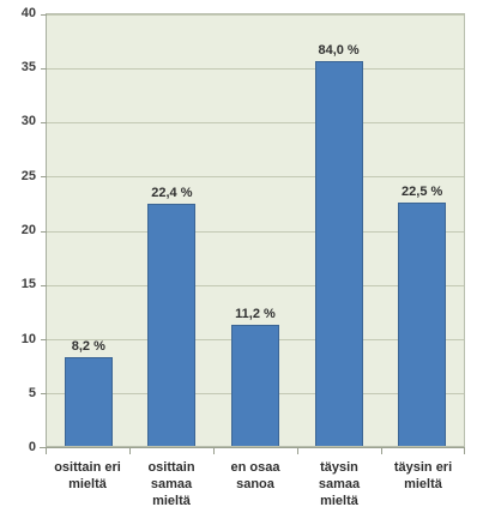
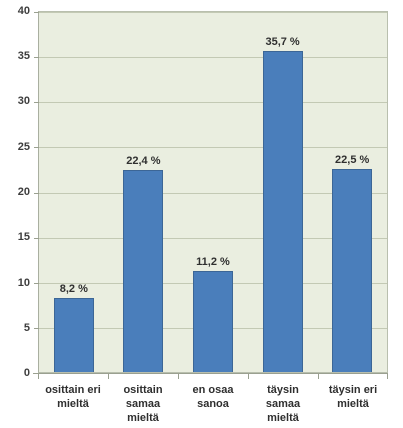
  40
  35
  30
  25
  20
  15
  10
  5
  0
  8,2 %
  22,4 %
  11,2 %
- 84,0 %
+ 35,7 %
  22,5 %
  osittain eri mieltä
  osittain samaa mieltä
  en osaa sanoa
  täysin samaa mieltä
  täysin eri mieltä
